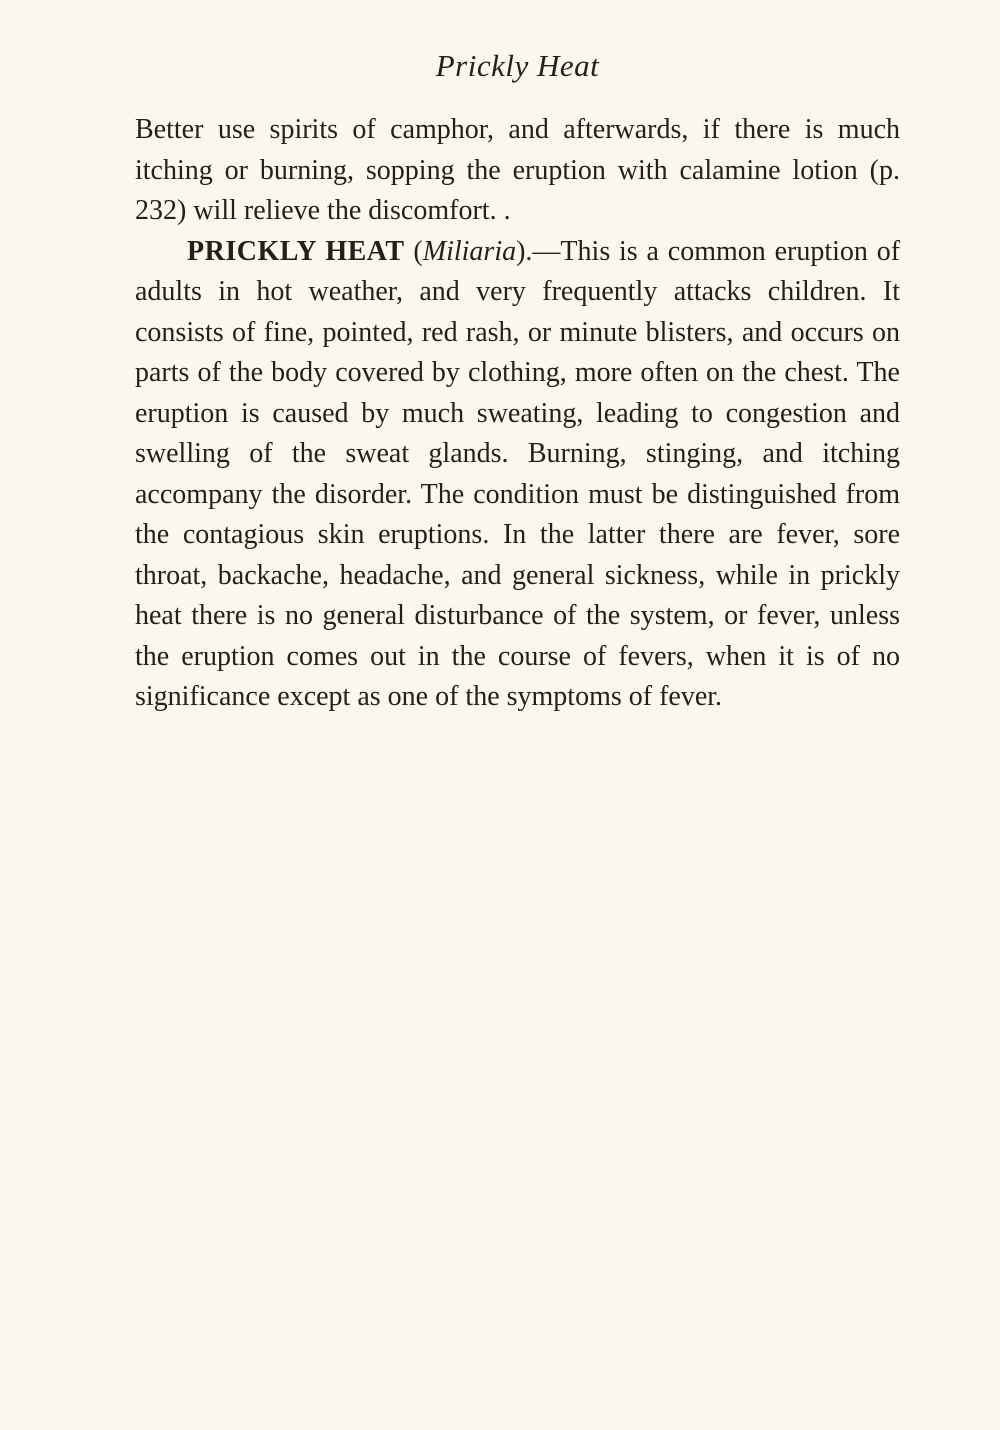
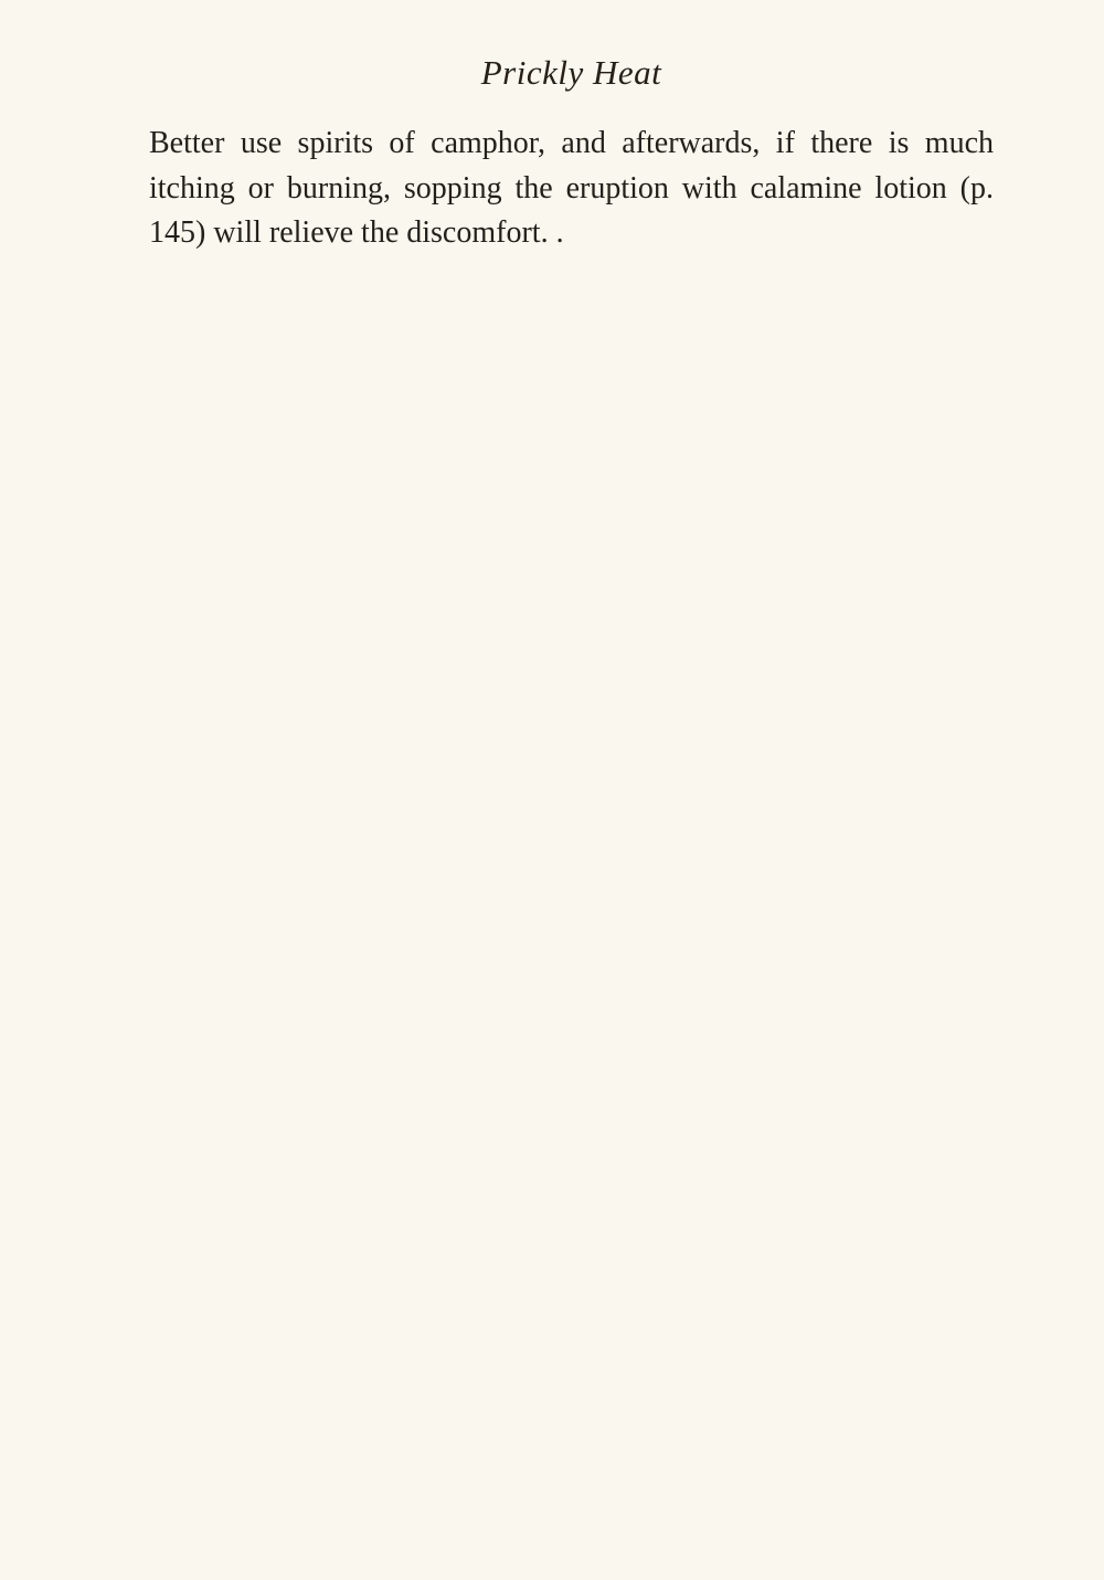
  Prickly Heat
- Better use spirits of camphor, and afterwards, if there is much itching or burning, sopping the eruption with calamine lotion (p. 232) will relieve the discomfort. .
+ Better use spirits of camphor, and afterwards, if there is much itching or burning, sopping the eruption with calamine lotion (p. 145) will relieve the discomfort. .
- PRICKLY HEAT (Miliaria).—This is a common eruption of adults in hot weather, and very frequently attacks children. It consists of fine, pointed, red rash, or minute blisters, and occurs on parts of the body covered by clothing, more often on the chest. The eruption is caused by much sweating, leading to congestion and swelling of the sweat glands. Burning, stinging, and itching accompany the disorder. The condition must be distinguished from the contagious skin eruptions. In the latter there are fever, sore throat, backache, headache, and general sickness, while in prickly heat there is no general disturbance of the system, or fever, unless the eruption comes out in the course of fevers, when it is of no significance except as one of the symptoms of fever.
